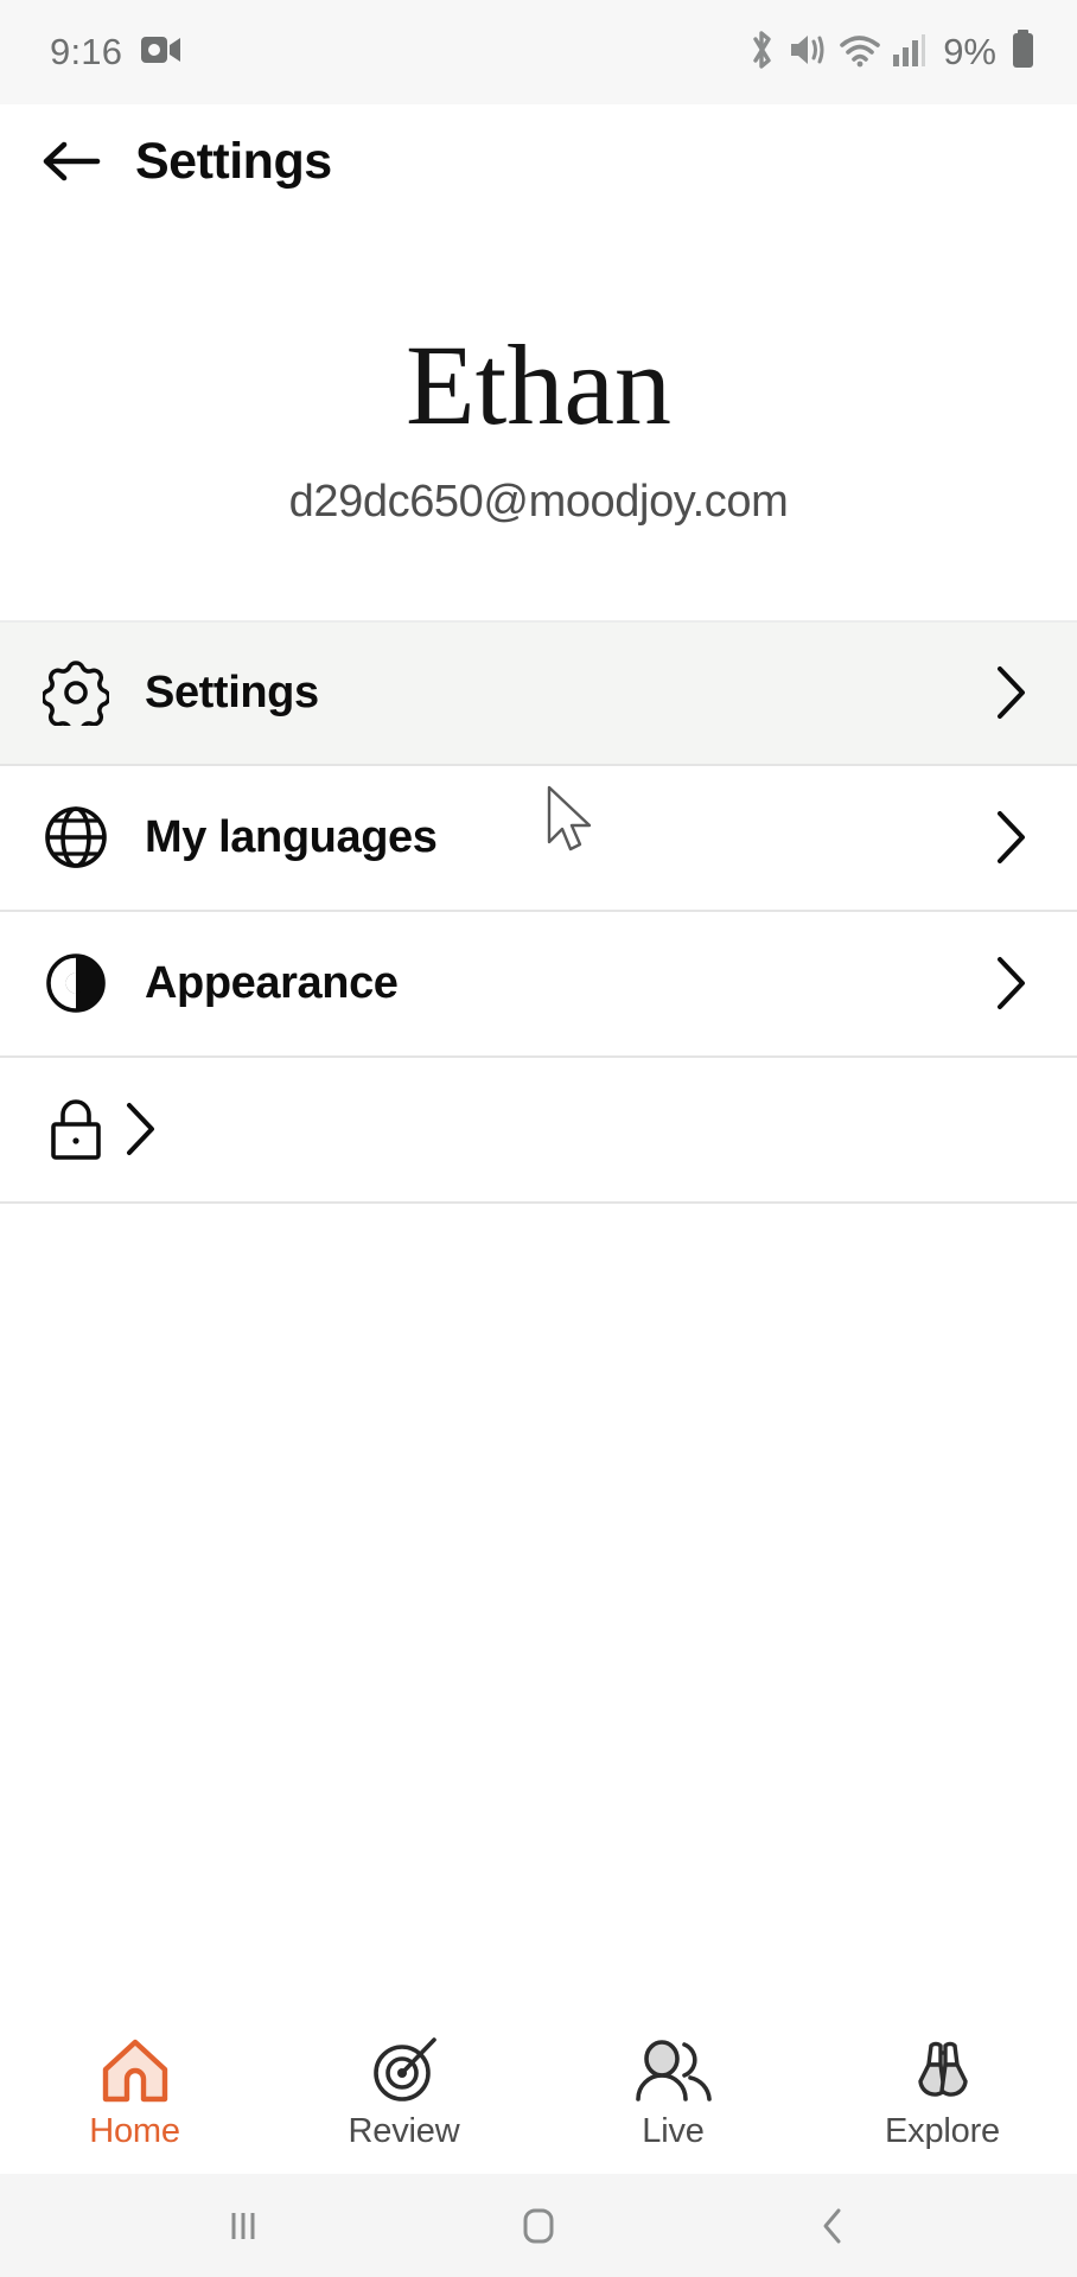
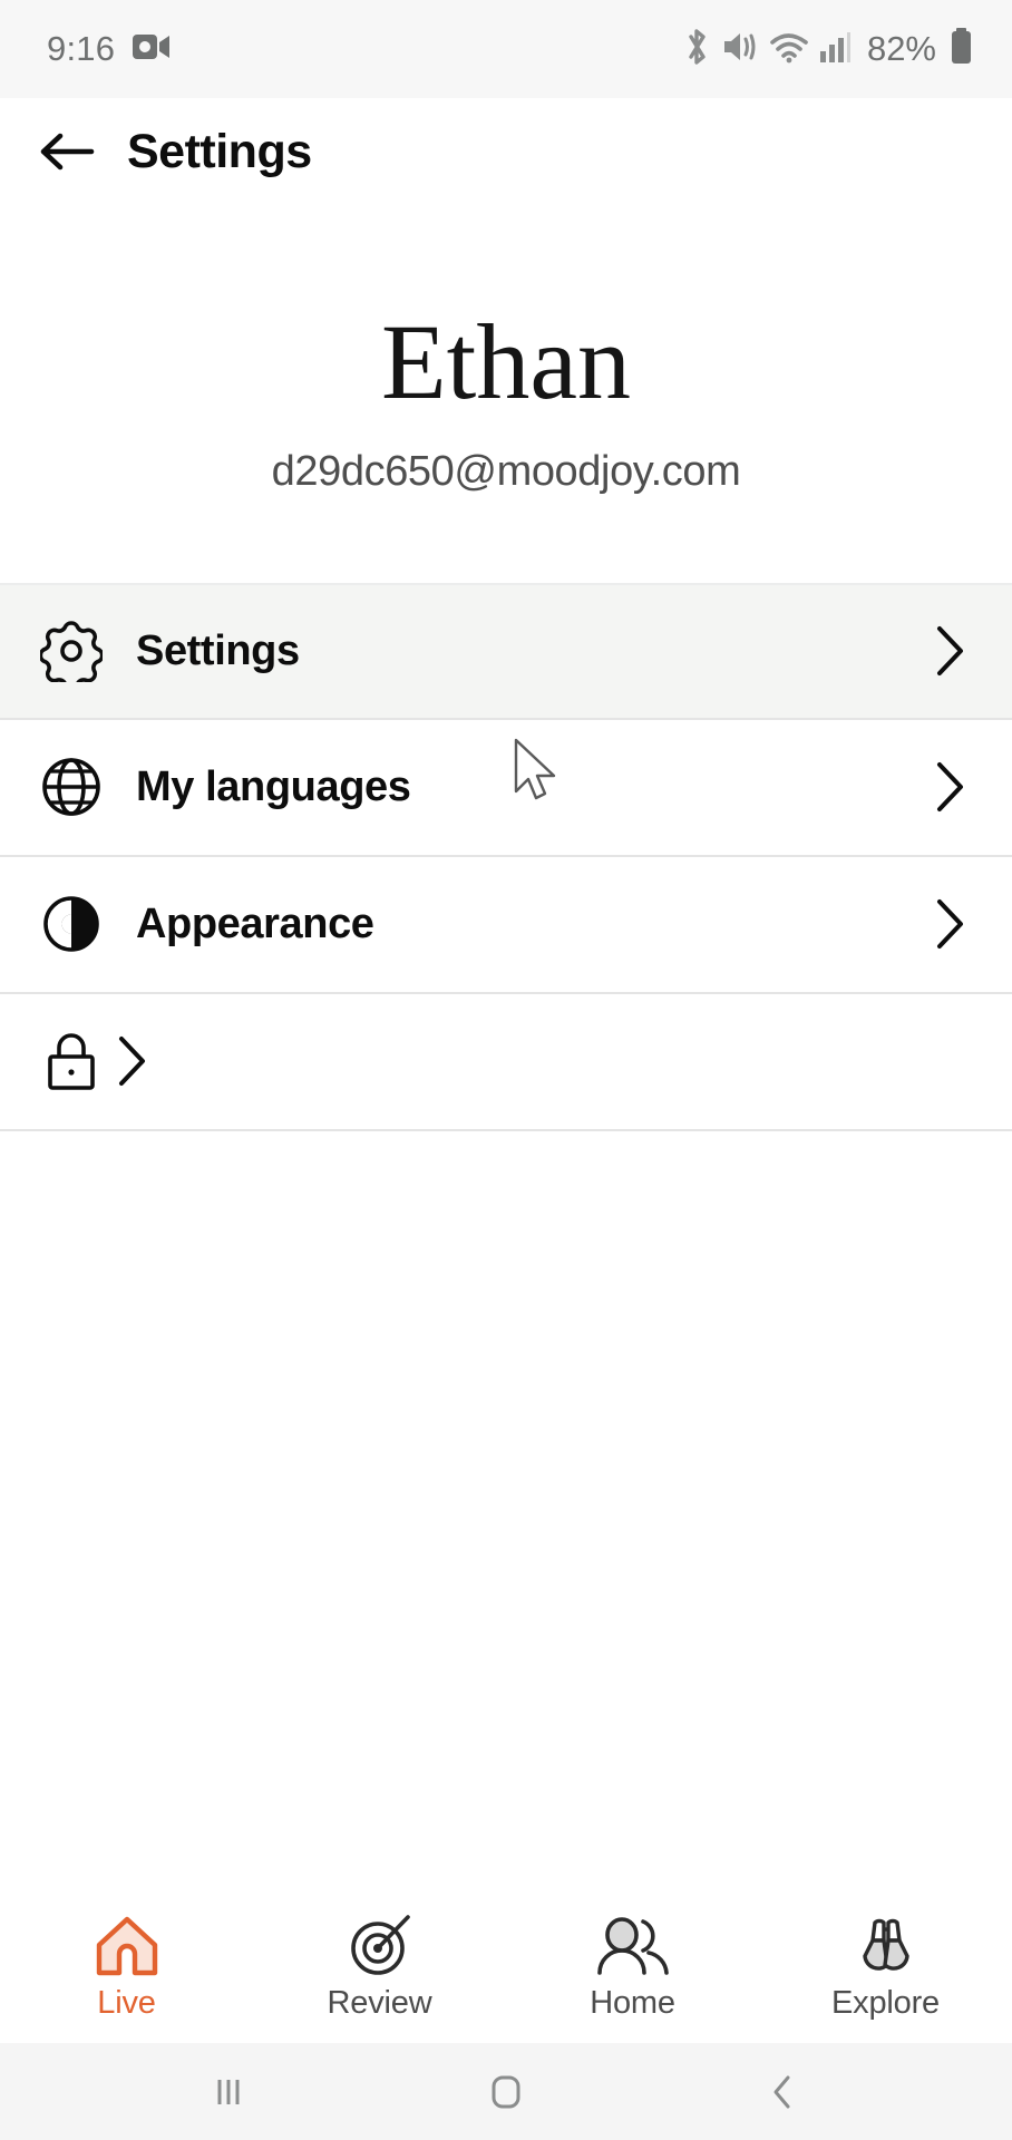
  9:16
- 9%
+ 82%
  Settings
  Ethan
  d29dc650@moodjoy.com
  Settings
  My languages
  Appearance
- Home
+ Live
  Review
- Live
+ Home
  Explore
